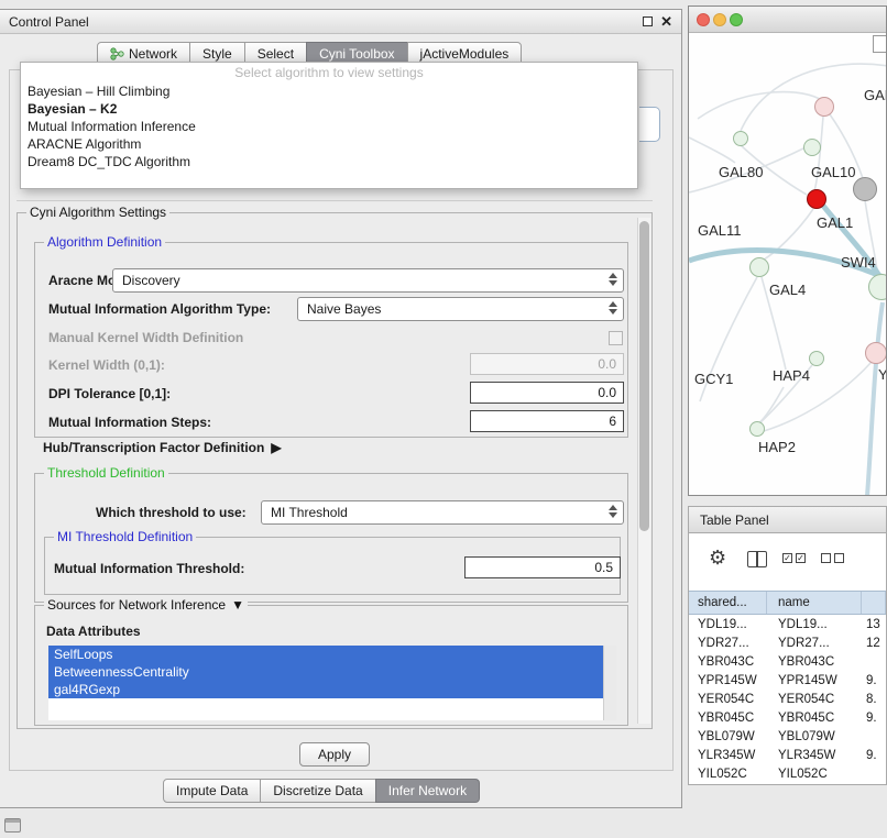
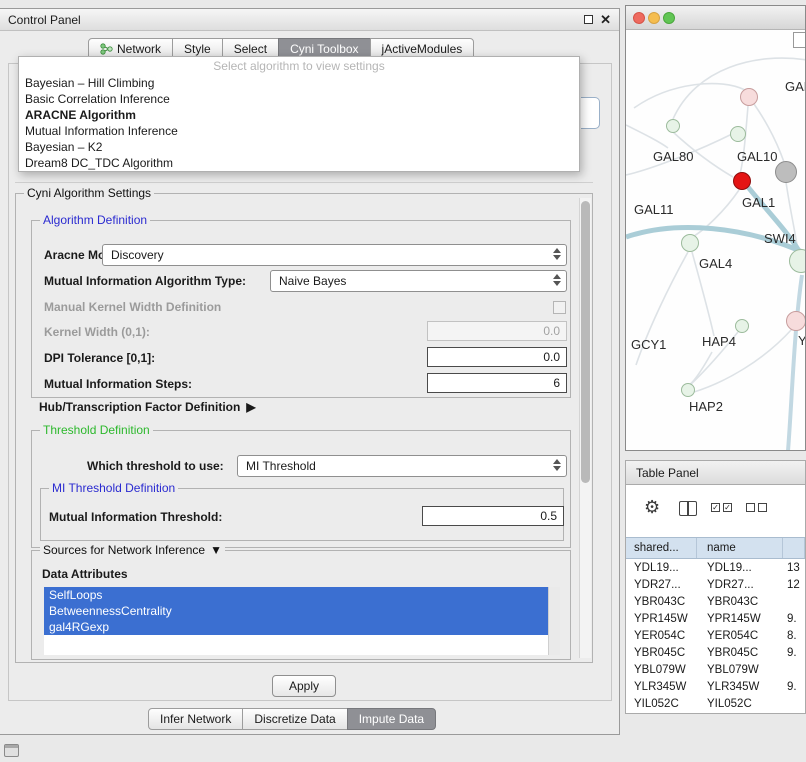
  Control Panel
  ✕
  Network
  Style
  Select
  Cyni Toolbox
  jActiveModules
  Select algorithm to view settings
  Bayesian – Hill Climbing
+ Basic Correlation Inference
- Bayesian – K2
+ ARACNE Algorithm
  Mutual Information Inference
- ARACNE Algorithm
+ Bayesian – K2
  Dream8 DC_TDC Algorithm
  Cyni Algorithm Settings
  Algorithm Definition
  Discovery
  Mutual Information Algorithm Type:
  Naive Bayes
  Manual Kernel Width Definition
  Kernel Width (0,1):
  0.0
  DPI Tolerance [0,1]:
  0.0
  Mutual Information Steps:
  6
  Hub/Transcription Factor Definition
  ▶
  Threshold Definition
  Which threshold to use:
  MI Threshold
  MI Threshold Definition
  Mutual Information Threshold:
  0.5
  Sources for Network Inference
  ▼
  Data Attributes
  SelfLoops
  BetweennessCentrality
  gal4RGexp
  Apply
- Impute Data
+ Infer Network
  Discretize Data
- Infer Network
+ Impute Data
  GAL80
  GAL10
  GAL11
  GAL1
  SWI4
  GAL4
  GCY1
  HAP4
  HAP2
  Y
  Table Panel
  ⚙
  ✓
  ✓
  shared...
  name
  YDL19...
  YDL19...
  13
  YDR27...
  YDR27...
  12
  YBR043C
  YBR043C
  YPR145W
  YPR145W
  9.
  YER054C
  YER054C
  8.
  YBR045C
  YBR045C
  9.
  YBL079W
  YBL079W
  YLR345W
  YLR345W
  9.
  YIL052C
  YIL052C
